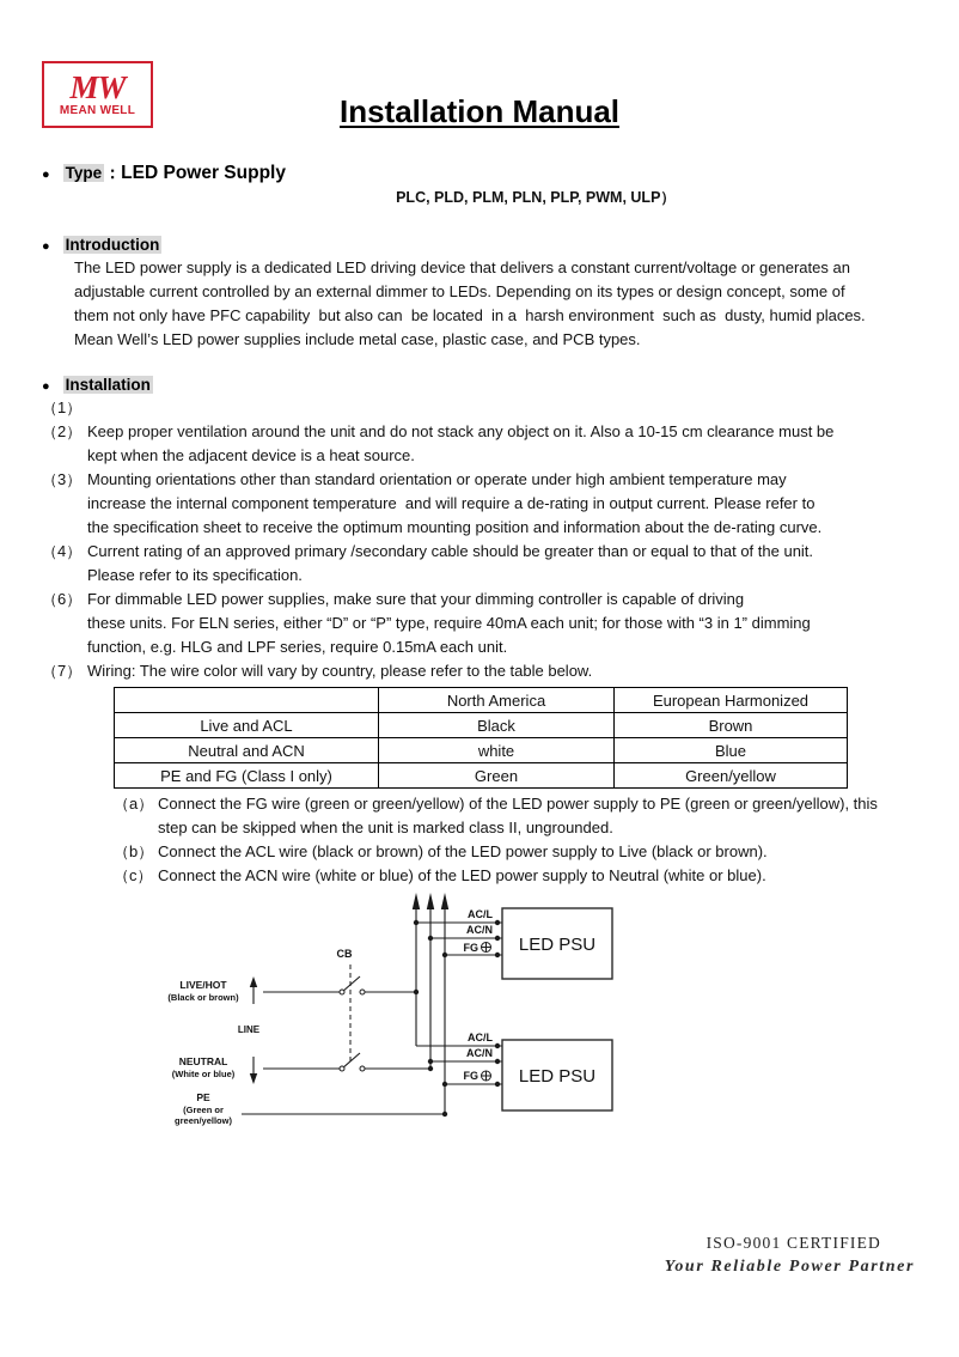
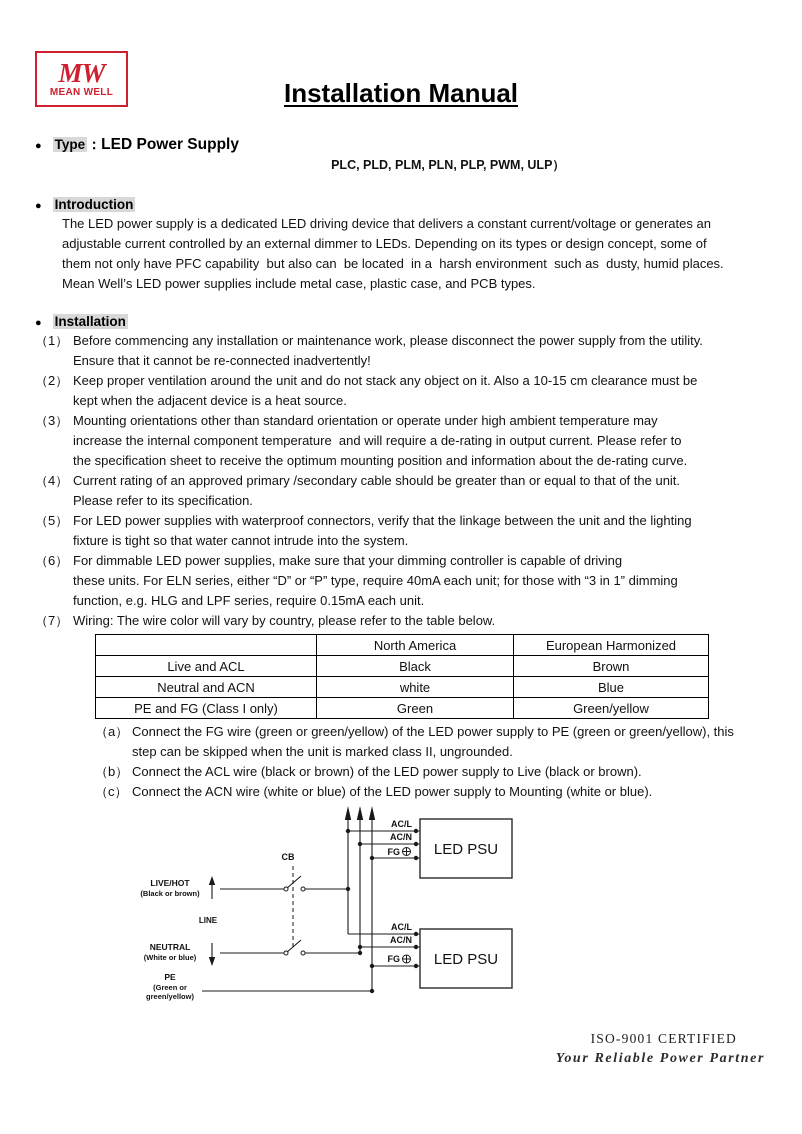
  MW
  MEAN WELL
  Installation Manual
  ●
  Type
  ：
  LED Power Supply
  PLC, PLD, PLM, PLN, PLP, PWM, ULP）
  ●
  Introduction
  The LED power supply is a dedicated LED driving device that delivers a constant current/voltage or generates an
  adjustable current controlled by an external dimmer to LEDs. Depending on its types or design concept, some of
  them not only have PFC capability but also can be located in a harsh environment such as dusty, humid places.
  Mean Well’s LED power supplies include metal case, plastic case, and PCB types.
  ●
  Installation
  （1）
+ Before commencing any installation or maintenance work, please disconnect the power supply from the utility.
+ Ensure that it cannot be re-connected inadvertently!
  （2）
  Keep proper ventilation around the unit and do not stack any object on it. Also a 10-15 cm clearance must be
  kept when the adjacent device is a heat source.
  （3）
  Mounting orientations other than standard orientation or operate under high ambient temperature may
  increase the internal component temperature and will require a de-rating in output current. Please refer to
  the specification sheet to receive the optimum mounting position and information about the de-rating curve.
  （4）
  Current rating of an approved primary /secondary cable should be greater than or equal to that of the unit.
  Please refer to its specification.
+ （5）
+ For LED power supplies with waterproof connectors, verify that the linkage between the unit and the lighting
+ fixture is tight so that water cannot intrude into the system.
  （6）
  For dimmable LED power supplies, make sure that your dimming controller is capable of driving
  these units. For ELN series, either “D” or “P” type, require 40mA each unit; for those with “3 in 1” dimming
  function, e.g. HLG and LPF series, require 0.15mA each unit.
  （7）
  Wiring: The wire color will vary by country, please refer to the table below.
  	North America	European Harmonized
  Live and ACL	Black	Brown
  Neutral and ACN	white	Blue
  PE and FG (Class I only)	Green	Green/yellow
  （a）
  Connect the FG wire (green or green/yellow) of the LED power supply to PE (green or green/yellow), this
  step can be skipped when the unit is marked class II, ungrounded.
  （b）
  Connect the ACL wire (black or brown) of the LED power supply to Live (black or brown).
  （c）
- Connect the ACN wire (white or blue) of the LED power supply to Neutral (white or blue).
+ Connect the ACN wire (white or blue) of the LED power supply to Mounting (white or blue).
  LED PSU
  LED PSU
  AC/L
  AC/N
  FG
  AC/L
  AC/N
  FG
  CB
  LIVE/HOT
  (Black or brown)
  LINE
  NEUTRAL
  (White or blue)
  PE
  (Green or
  green/yellow)
  ISO-9001 CERTIFIED
  Your Reliable Power Partner
